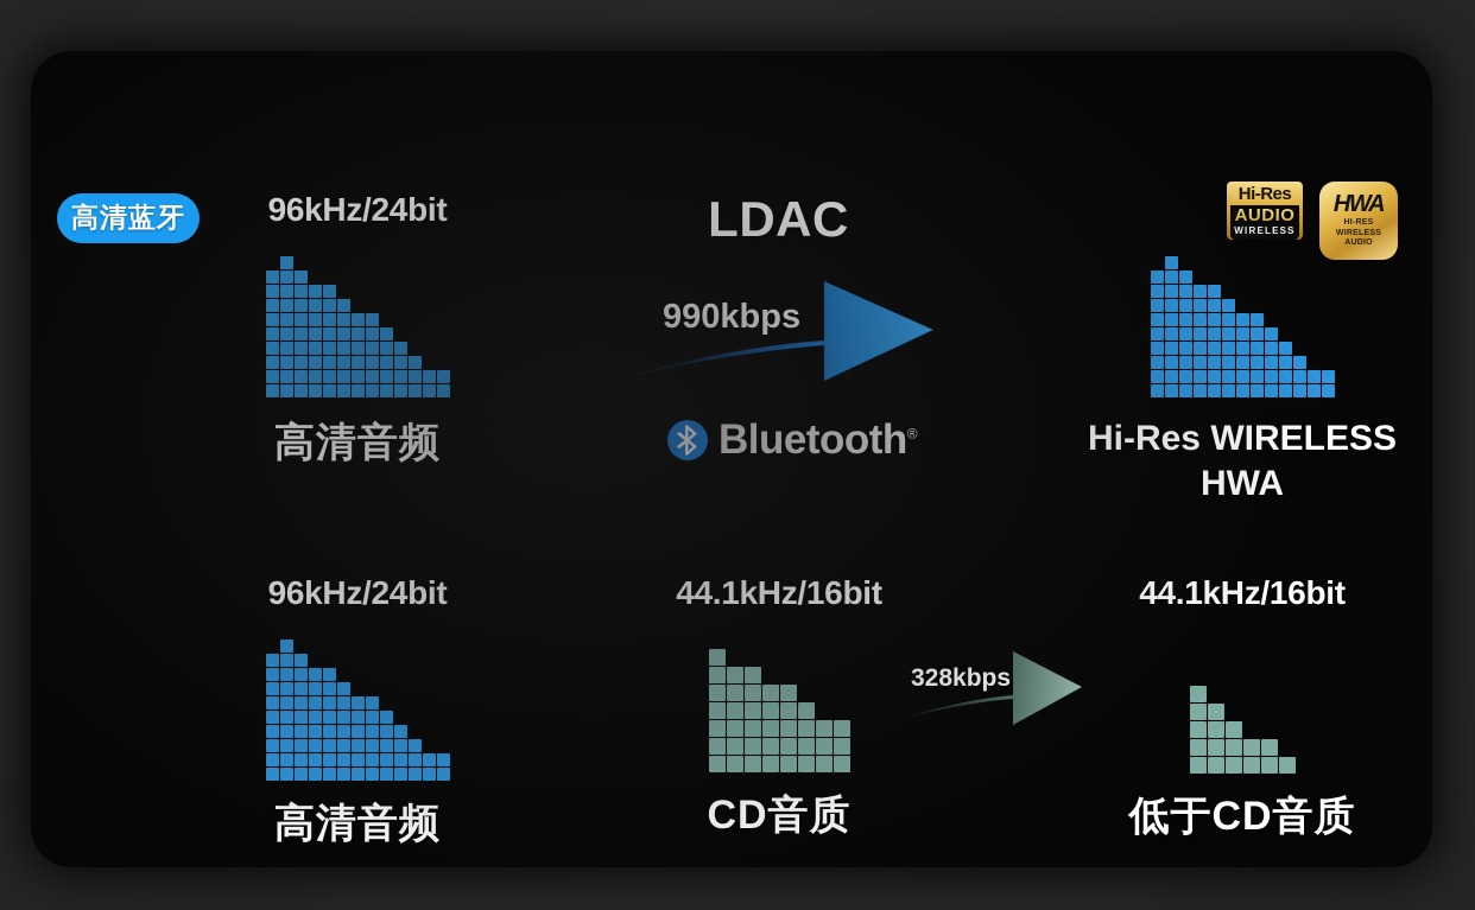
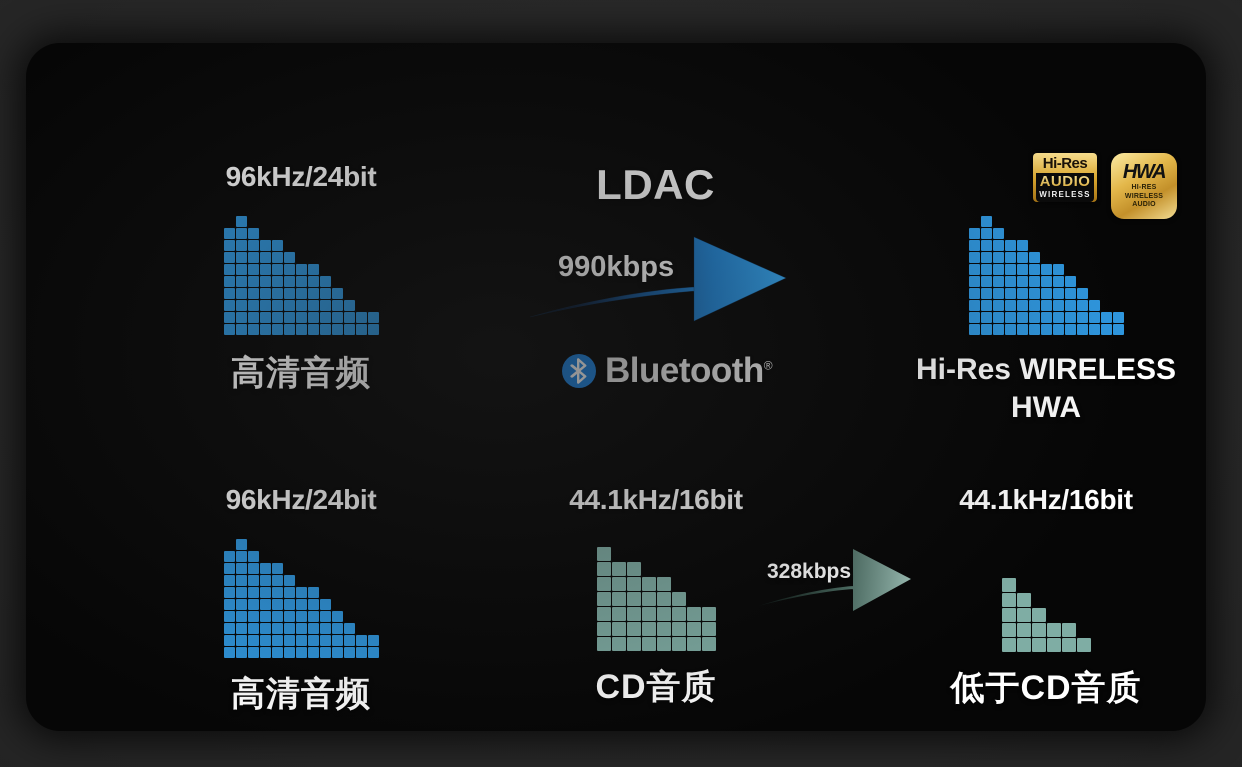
- 高清蓝牙
